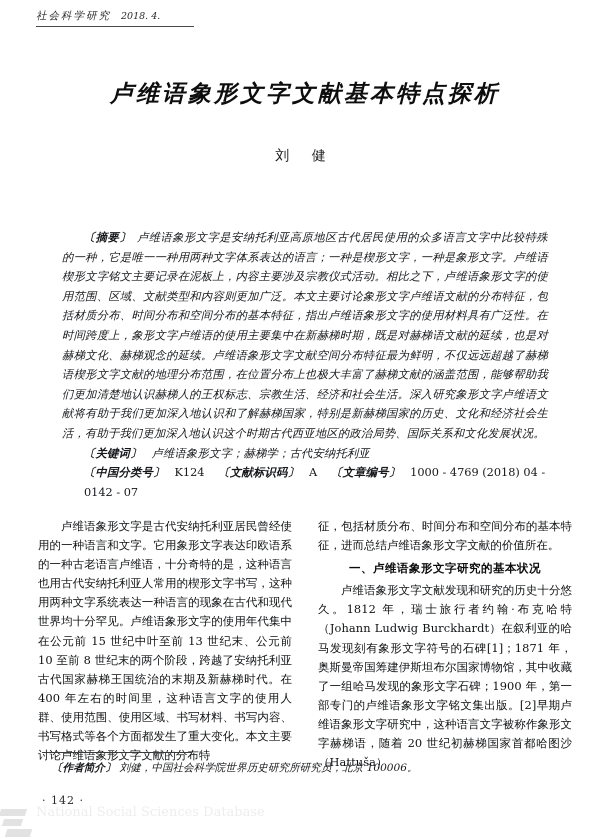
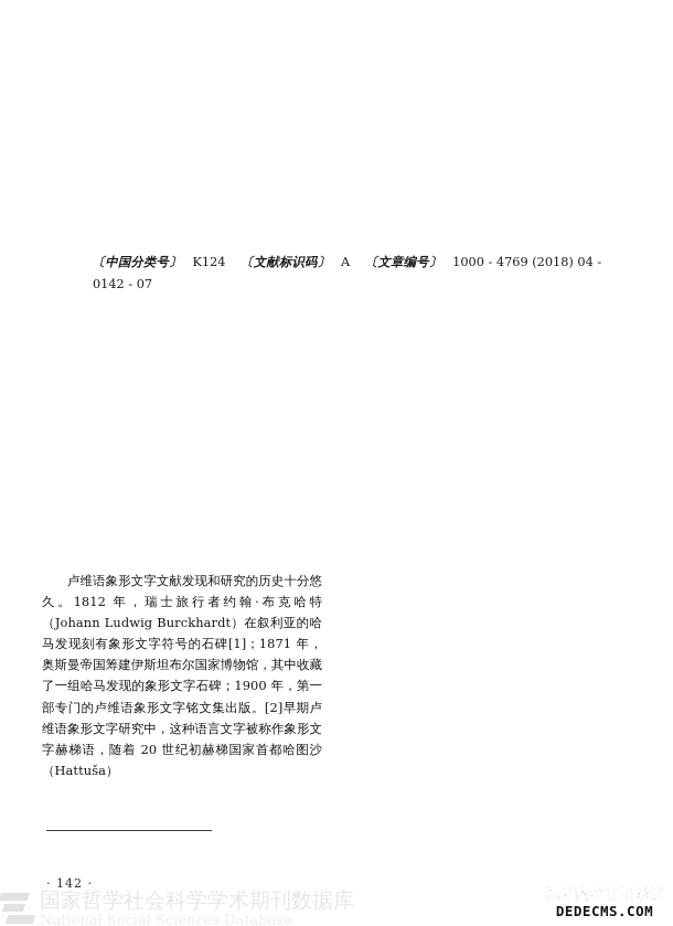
- 社会科学研究
- 2018. 4.
- 卢维语象形文字文献基本特点探析
- 刘 健
- 〔摘要〕 卢维语象形文字是安纳托利亚高原地区古代居民使用的众多语言文字中比较特殊的一种，它是唯一一种用两种文字体系表达的语言；一种是楔形文字，一种是象形文字。卢维语楔形文字铭文主要记录在泥板上，内容主要涉及宗教仪式活动。相比之下，卢维语象形文字的使用范围、区域、文献类型和内容则更加广泛。本文主要讨论象形文字卢维语文献的分布特征，包括材质分布、时间分布和空间分布的基本特征，指出卢维语象形文字的使用材料具有广泛性。在时间跨度上，象形文字卢维语的使用主要集中在新赫梯时期，既是对赫梯语文献的延续，也是对赫梯文化、赫梯观念的延续。卢维语象形文字文献空间分布特征最为鲜明，不仅远远超越了赫梯语楔形文字文献的地理分布范围，在位置分布上也极大丰富了赫梯文献的涵盖范围，能够帮助我们更加清楚地认识赫梯人的王权标志、宗教生活、经济和社会生活。深入研究象形文字卢维语文献将有助于我们更加深入地认识和了解赫梯国家，特别是新赫梯国家的历史、文化和经济社会生活，有助于我们更加深入地认识这个时期古代西亚地区的政治局势、国际关系和文化发展状况。
- 〔关键词〕 卢维语象形文字；赫梯学；古代安纳托利亚
  〔中国分类号〕 K124 〔文献标识码〕 A 〔文章编号〕 1000 - 4769 (2018) 04 - 0142 - 07
- 卢维语象形文字是古代安纳托利亚居民曾经使用的一种语言和文字。它用象形文字表达印欧语系的一种古老语言卢维语，十分奇特的是，这种语言也用古代安纳托利亚人常用的楔形文字书写，这种用两种文字系统表达一种语言的现象在古代和现代世界均十分罕见。卢维语象形文字的使用年代集中在公元前 15 世纪中叶至前 13 世纪末、公元前 10 至前 8 世纪末的两个阶段，跨越了安纳托利亚古代国家赫梯王国统治的末期及新赫梯时代。在 400 年左右的时间里，这种语言文字的使用人群、使用范围、使用区域、书写材料、书写内容、书写格式等各个方面都发生了重大变化。本文主要讨论卢维语象形文字文献的分布特
- 征，包括材质分布、时间分布和空间分布的基本特征，进而总结卢维语象形文字文献的价值所在。
- 一、卢维语象形文字研究的基本状况
  卢维语象形文字文献发现和研究的历史十分悠久。1812 年，瑞士旅行者约翰·布克哈特（Johann Ludwig Burckhardt）在叙利亚的哈马发现刻有象形文字符号的石碑[1]；1871 年，奥斯曼帝国筹建伊斯坦布尔国家博物馆，其中收藏了一组哈马发现的象形文字石碑；1900 年，第一部专门的卢维语象形文字铭文集出版。[2]早期卢维语象形文字研究中，这种语言文字被称作象形文字赫梯语，随着 20 世纪初赫梯国家首都哈图沙（Hattuša）
- 〔作者简介〕 刘健，中国社会科学院世界历史研究所研究员，北京 100006。
  · 142 ·
+ 国家哲学社会科学学术期刊数据库
+ 织梦内容管理系统
+ DEDECMS.COM
